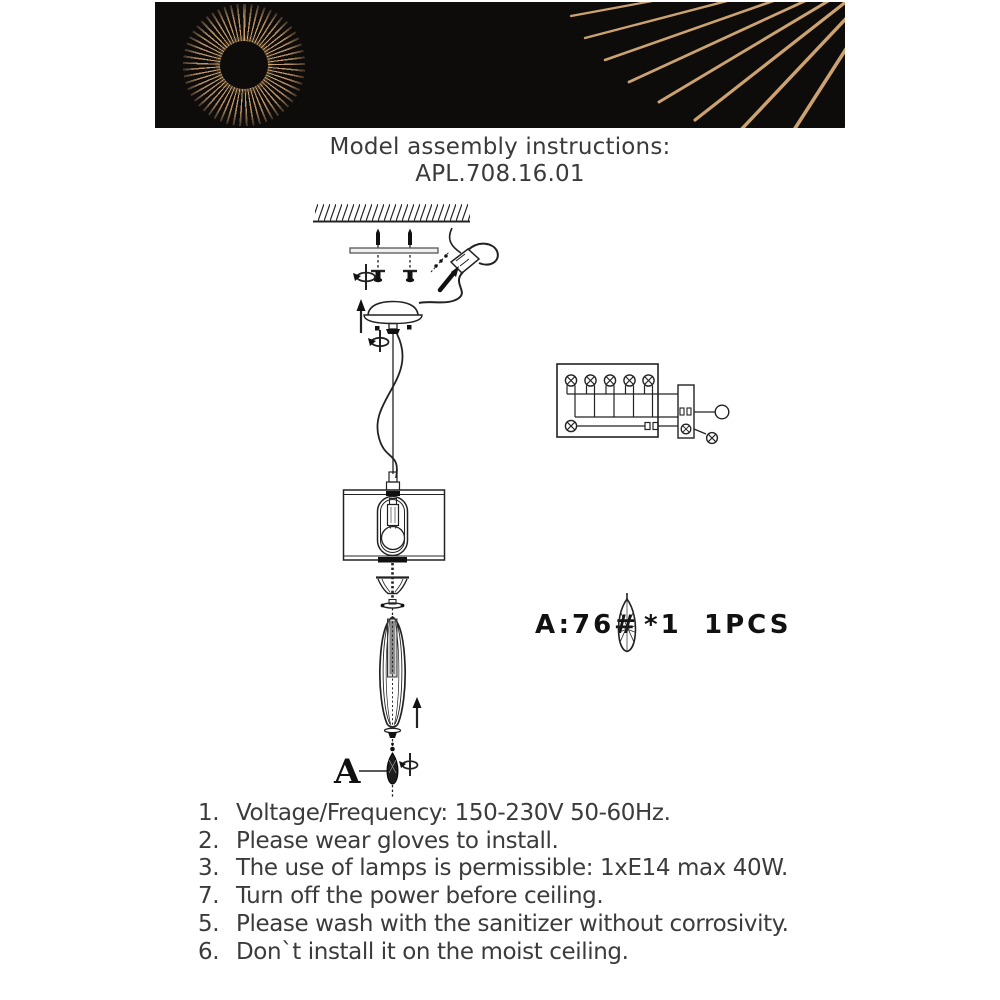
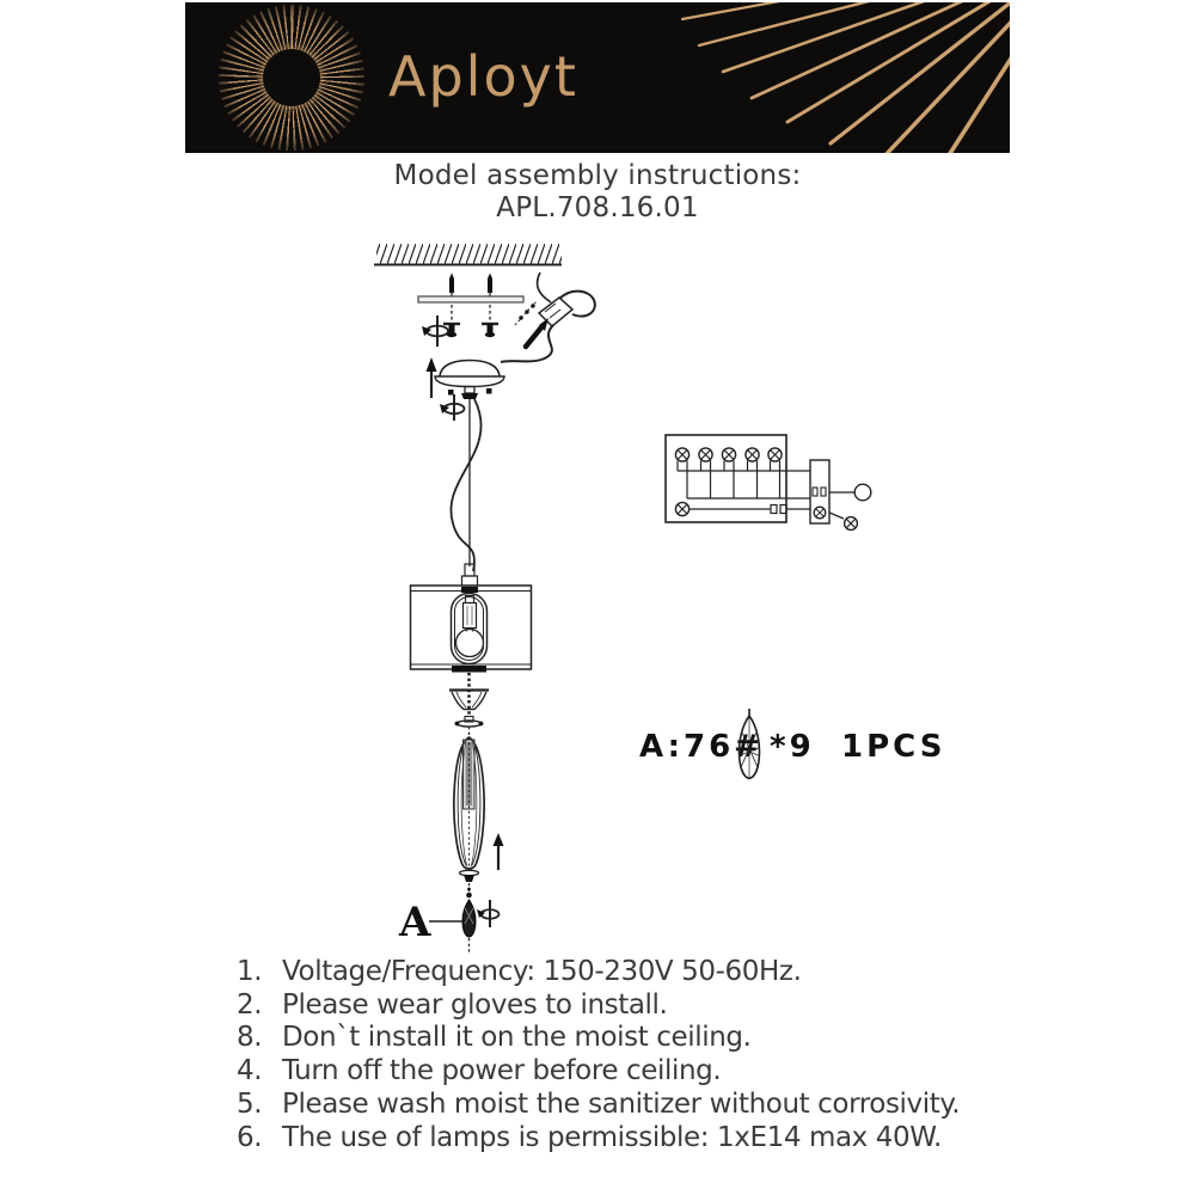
+ Aployt
  Model assembly instructions:
  APL.708.16.01
  A
  A:76
- *1
+ *9
  1PCS
  1.
  Voltage/Frequency: 150-230V 50-60Hz.
  2.
  Please wear gloves to install.
- 3.
+ 8.
- The use of lamps is permissible: 1xE14 max 40W.
+ Don`t install it on the moist ceiling.
- 7.
+ 4.
  Turn off the power before ceiling.
  5.
- Please wash with the sanitizer without corrosivity.
+ Please wash moist the sanitizer without corrosivity.
  6.
- Don`t install it on the moist ceiling.
+ The use of lamps is permissible: 1xE14 max 40W.
